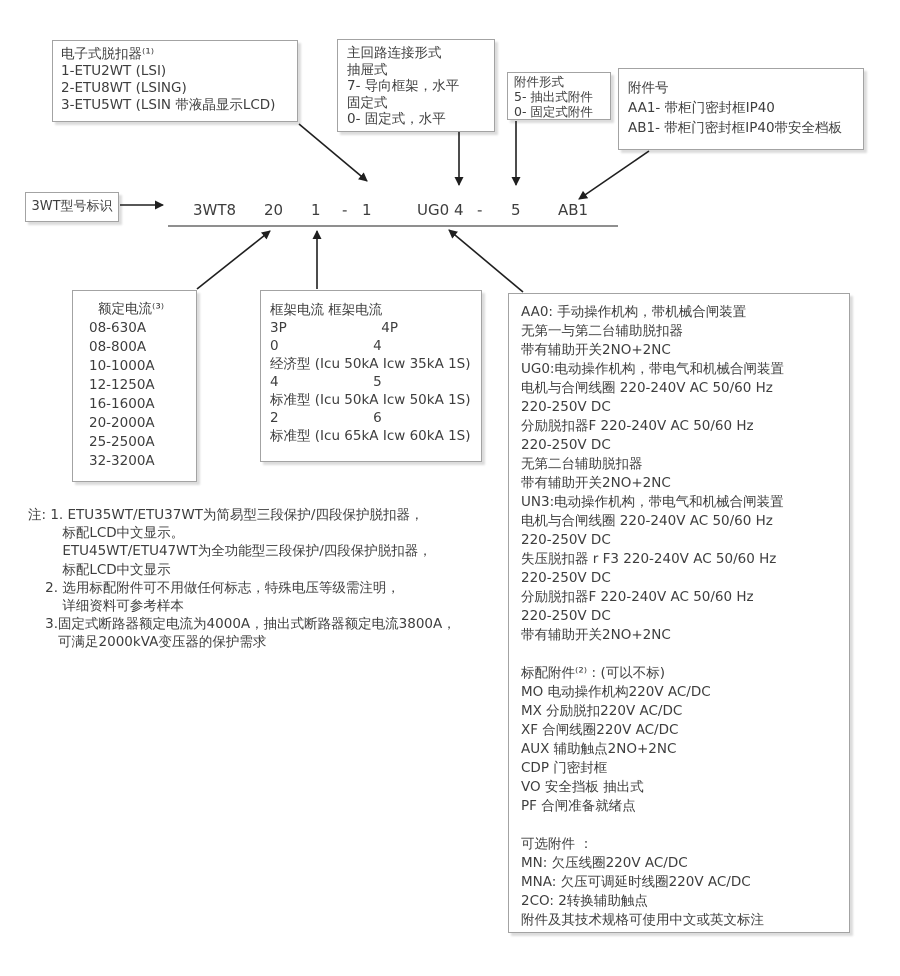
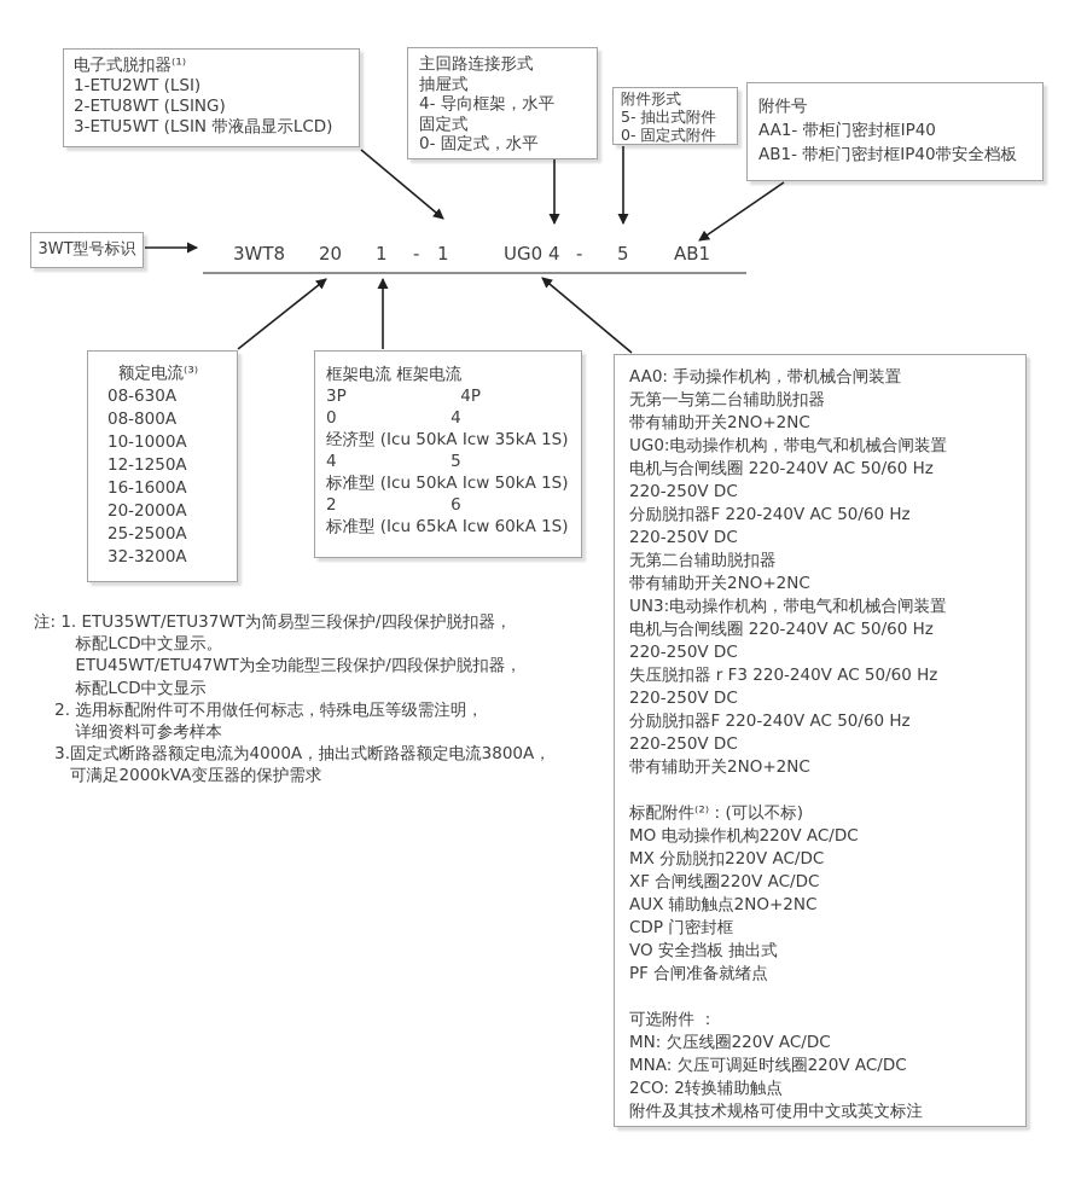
  电子式脱扣器⁽¹⁾
  1-ETU2WT (LSI)
  2-ETU8WT (LSING)
  3-ETU5WT (LSIN 带液晶显示LCD)
  主回路连接形式
  抽屉式
- 7- 导向框架，水平
+ 4- 导向框架，水平
  固定式
  0- 固定式，水平
  附件形式
  5- 抽出式附件
  0- 固定式附件
  附件号
  AA1- 带柜门密封框IP40
  AB1- 带柜门密封框IP40带安全档板
  3WT型号标识
  3WT8
  20
  1
  -
  1
  UG0
  4
  -
  5
  AB1
  额定电流⁽³⁾
  08-630A
  08-800A
  10-1000A
  12-1250A
  16-1600A
  20-2000A
  25-2500A
  32-3200A
  框架电流 框架电流
  3P 4P
  0 4
  经济型 (Icu 50kA Icw 35kA 1S)
  4 5
  标准型 (Icu 50kA Icw 50kA 1S)
  2 6
  标准型 (Icu 65kA Icw 60kA 1S)
  AA0: 手动操作机构，带机械合闸装置
  无第一与第二台辅助脱扣器
  带有辅助开关2NO+2NC
  UG0:电动操作机构，带电气和机械合闸装置
  电机与合闸线圈 220-240V AC 50/60 Hz
  220-250V DC
  分励脱扣器F 220-240V AC 50/60 Hz
  220-250V DC
  无第二台辅助脱扣器
  带有辅助开关2NO+2NC
  UN3:电动操作机构，带电气和机械合闸装置
  电机与合闸线圈 220-240V AC 50/60 Hz
  220-250V DC
  失压脱扣器 r F3 220-240V AC 50/60 Hz
  220-250V DC
  分励脱扣器F 220-240V AC 50/60 Hz
  220-250V DC
  带有辅助开关2NO+2NC
  标配附件⁽²⁾：(可以不标)
  MO 电动操作机构220V AC/DC
  MX 分励脱扣220V AC/DC
  XF 合闸线圈220V AC/DC
  AUX 辅助触点2NO+2NC
  CDP 门密封框
  VO 安全挡板 抽出式
  PF 合闸准备就绪点
  可选附件 ：
  MN: 欠压线圈220V AC/DC
  MNA: 欠压可调延时线圈220V AC/DC
  2CO: 2转换辅助触点
  附件及其技术规格可使用中文或英文标注
  注: 1. ETU35WT/ETU37WT为简易型三段保护/四段保护脱扣器，
  标配LCD中文显示。
  ETU45WT/ETU47WT为全功能型三段保护/四段保护脱扣器，
  标配LCD中文显示
  2. 选用标配附件可不用做任何标志，特殊电压等级需注明，
  详细资料可参考样本
  3.固定式断路器额定电流为4000A，抽出式断路器额定电流3800A，
  可满足2000kVA变压器的保护需求
